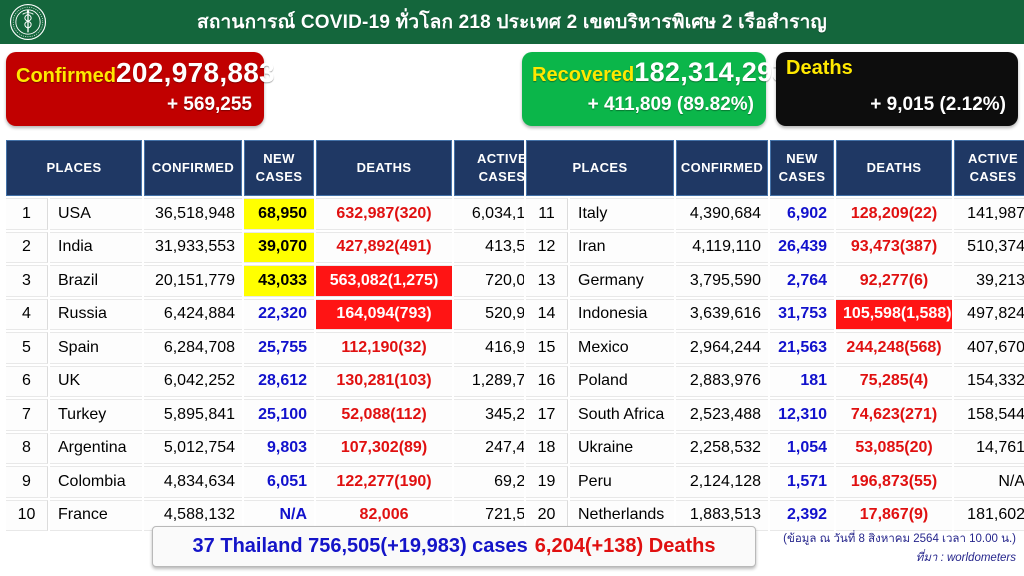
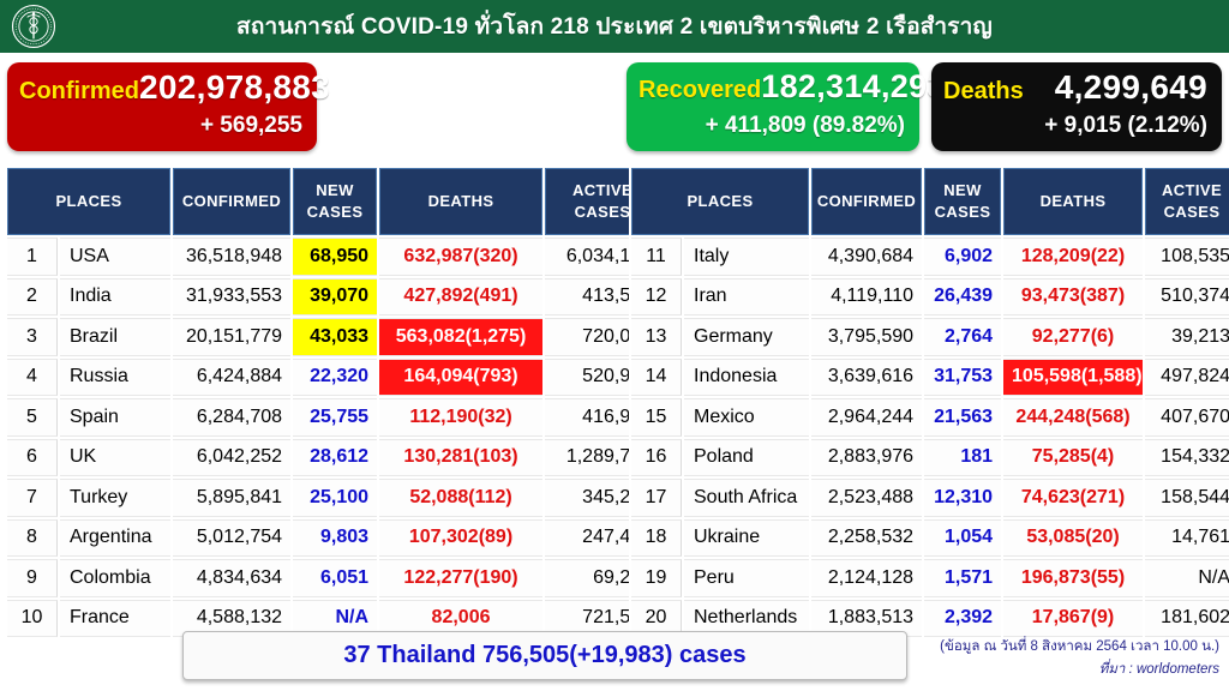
  สถานการณ์ COVID-19 ทั่วโลก 218 ประเทศ 2 เขตบริหารพิเศษ 2 เรือสำราญ
  Confirmed
  202,978,883
  + 569,255
  Recovered
  182,314,29
  + 411,809 (89.82%)
  Deaths
+ 4,299,649
  + 9,015 (2.12%)
  PLACES	CONFIRMED	NEW CASES	DEATHS	ACTIVE CASES
  1	USA	36,518,948	68,950	632,987(320)	6,034,1
  2	India	31,933,553	39,070	427,892(491)	413,5
  3	Brazil	20,151,779	43,033	563,082(1,275)	720,0
  4	Russia	6,424,884	22,320	164,094(793)	520,9
  5	Spain	6,284,708	25,755	112,190(32)	416,9
  6	UK	6,042,252	28,612	130,281(103)	1,289,7
  7	Turkey	5,895,841	25,100	52,088(112)	345,2
  8	Argentina	5,012,754	9,803	107,302(89)	247,4
  9	Colombia	4,834,634	6,051	122,277(190)	69,2
  10	France	4,588,132	N/A	82,006	721,5
  PLACES	CONFIRMED	NEW CASES	DEATHS	ACTIVE CASES
- 11	Italy	4,390,684	6,902	128,209(22)	141,987
+ 11	Italy	4,390,684	6,902	128,209(22)	108,535
  12	Iran	4,119,110	26,439	93,473(387)	510,374
  13	Germany	3,795,590	2,764	92,277(6)	39,213
  14	Indonesia	3,639,616	31,753	105,598(1,588)	497,824
  15	Mexico	2,964,244	21,563	244,248(568)	407,670
  16	Poland	2,883,976	181	75,285(4)	154,332
  17	South Africa	2,523,488	12,310	74,623(271)	158,544
  18	Ukraine	2,258,532	1,054	53,085(20)	14,761
  19	Peru	2,124,128	1,571	196,873(55)	N/A
  20	Netherlands	1,883,513	2,392	17,867(9)	181,602
  37 Thailand 756,505(+19,983) cases
- 6,204(+138) Deaths
  (ข้อมูล ณ วันที่ 8 สิงหาคม 2564 เวลา 10.00 น.)
  ที่มา : worldometers
